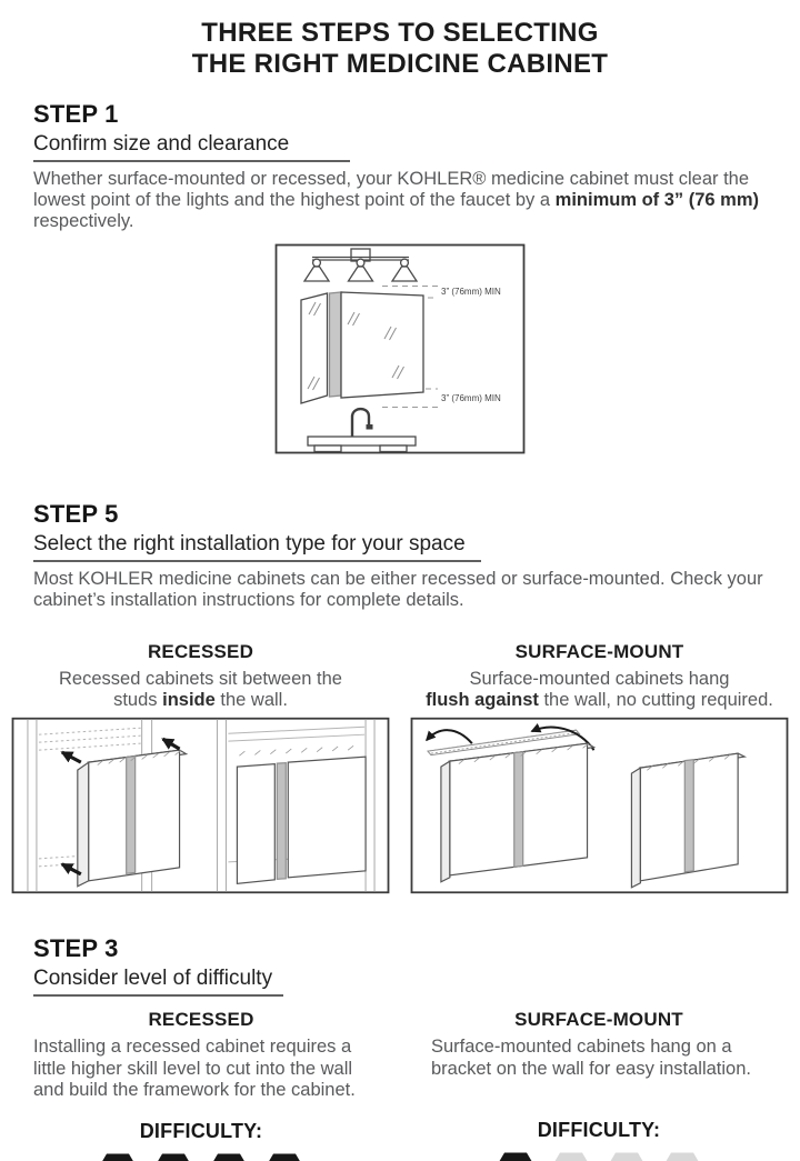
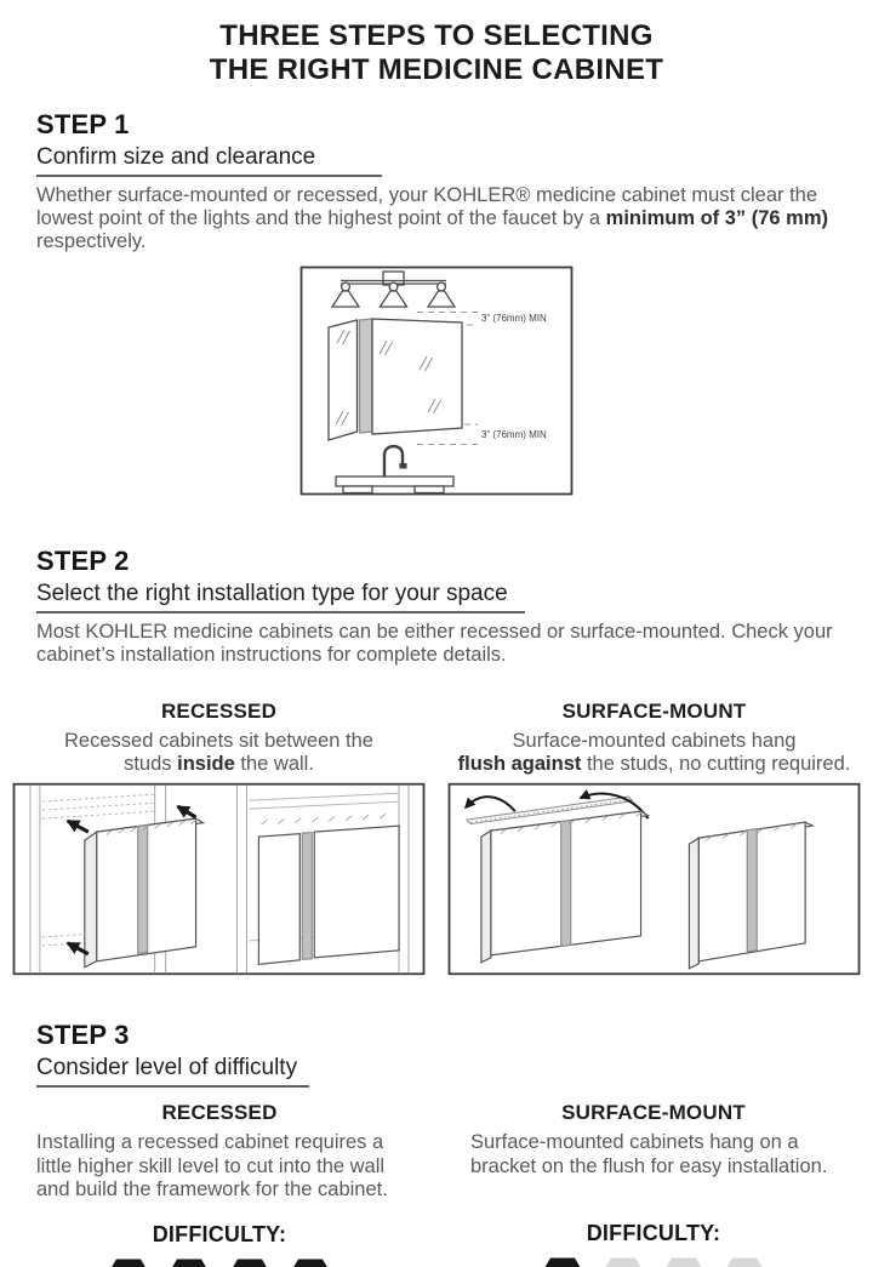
  THREE STEPS TO SELECTING
  THE RIGHT MEDICINE CABINET
  STEP 1
  Confirm size and clearance
  Whether surface-mounted or recessed, your KOHLER® medicine cabinet must clear the lowest point of the lights and the highest point of the faucet by a minimum of 3” (76 mm) respectively.
  3” (76mm) MIN
  3” (76mm) MIN
- STEP 5
+ STEP 2
  Select the right installation type for your space
  Most KOHLER medicine cabinets can be either recessed or surface-mounted. Check your cabinet’s installation instructions for complete details.
  RECESSED
  Recessed cabinets sit between the
  studs inside the wall.
  SURFACE-MOUNT
  Surface-mounted cabinets hang
- flush against the wall, no cutting required.
+ flush against the studs, no cutting required.
  STEP 3
  Consider level of difficulty
  RECESSED
  Installing a recessed cabinet requires a little higher skill level to cut into the wall and build the framework for the cabinet.
  DIFFICULTY:
  SURFACE-MOUNT
- Surface-mounted cabinets hang on a bracket on the wall for easy installation.
+ Surface-mounted cabinets hang on a bracket on the flush for easy installation.
  DIFFICULTY:
